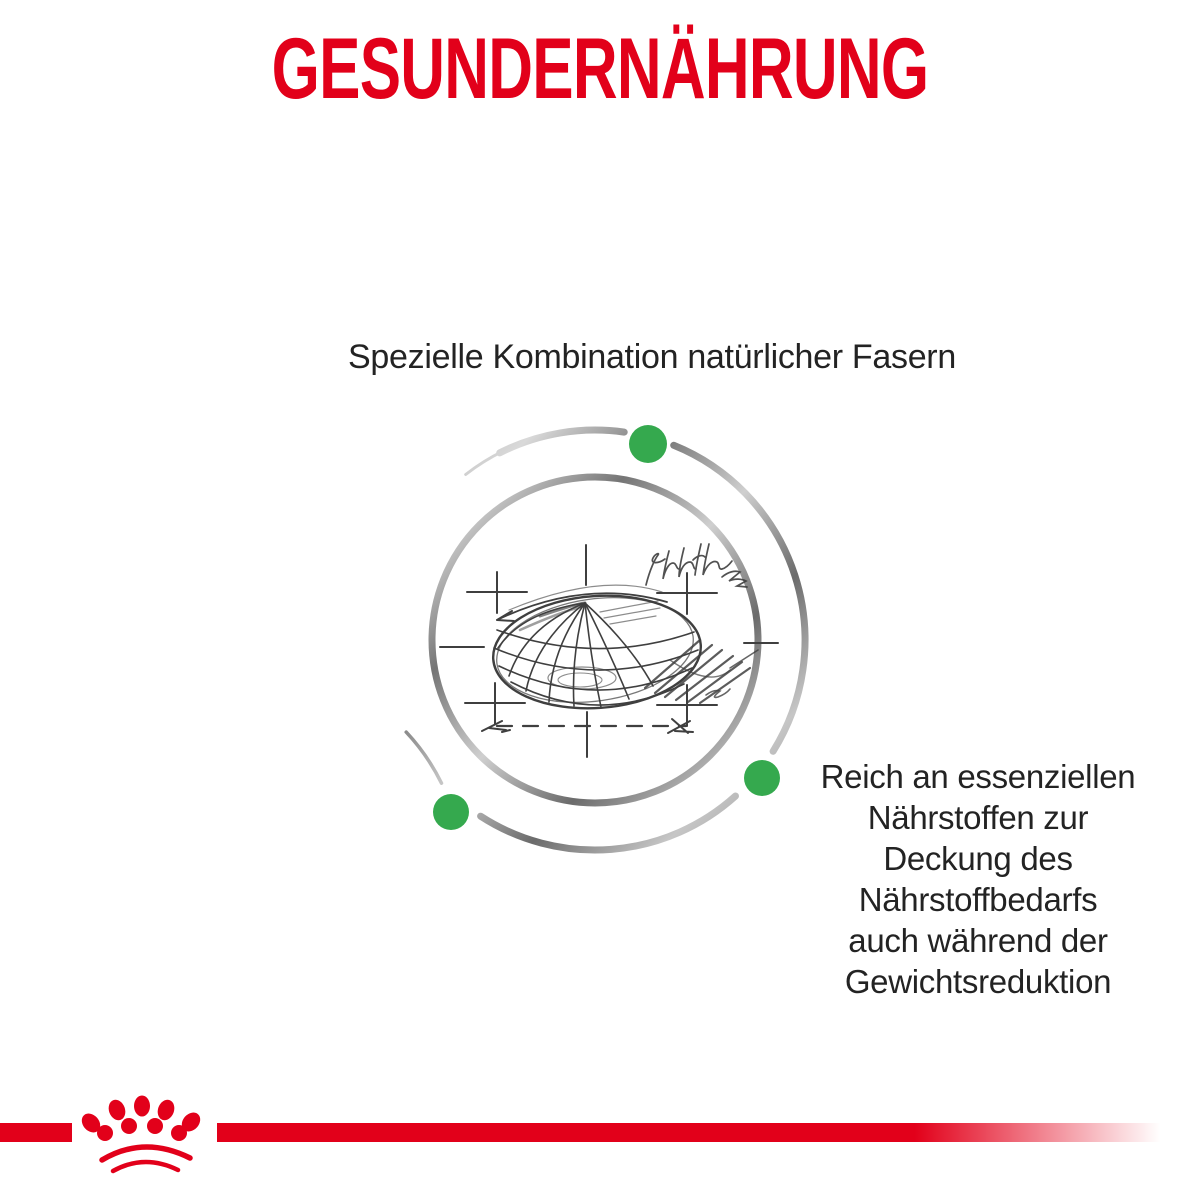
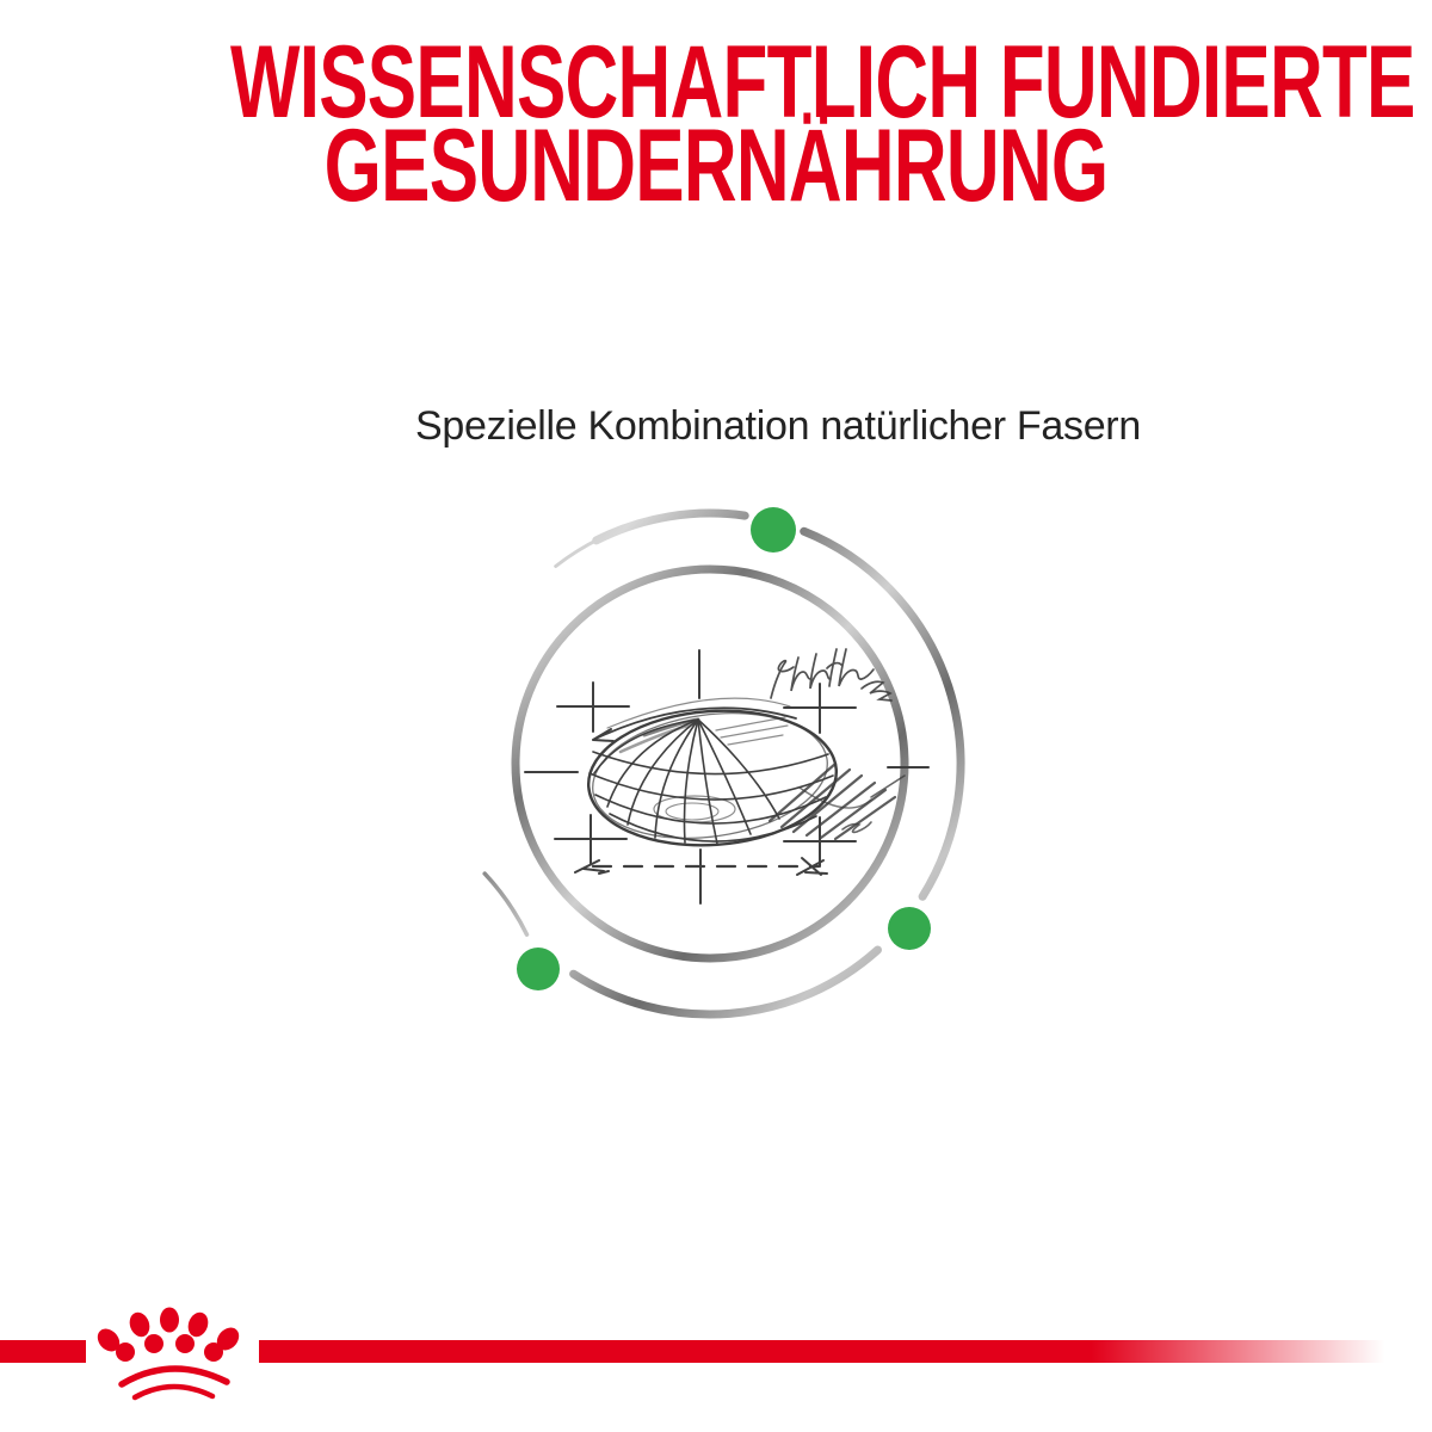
+ WISSENSCHAFTLICH FUNDIERTE
  GESUNDERNÄHRUNG
  Spezielle Kombination natürlicher Fasern
- Reich an essenziellen
- Nährstoffen zur
- Deckung des
- Nährstoffbedarfs
- auch während der
- Gewichtsreduktion
